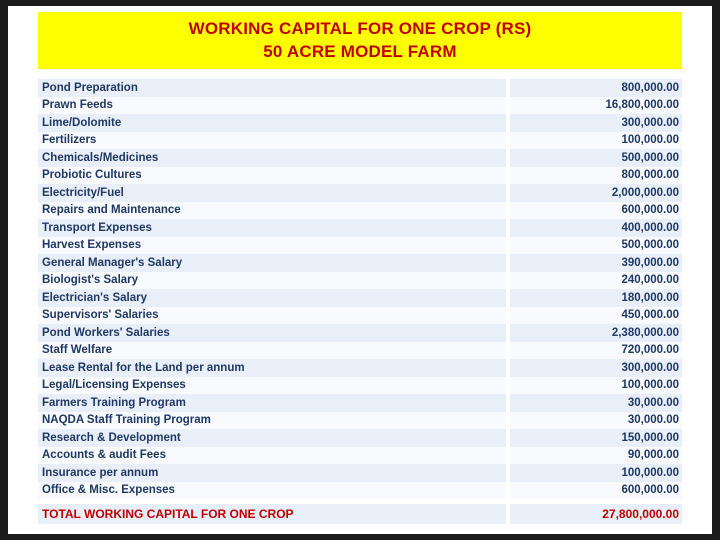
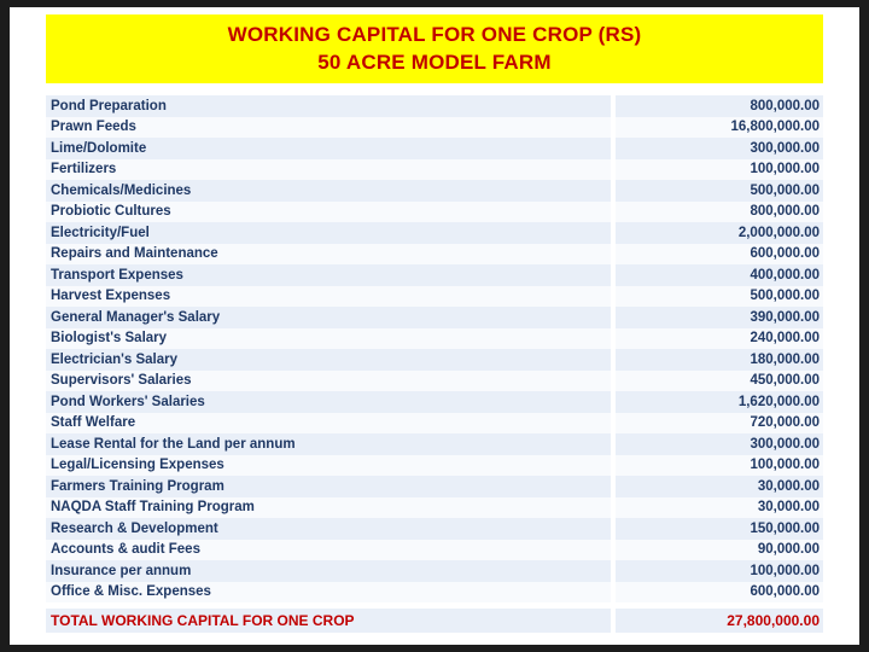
  WORKING CAPITAL FOR ONE CROP (RS)
  50 ACRE MODEL FARM
  Pond Preparation
  800,000.00
  Prawn Feeds
  16,800,000.00
  Lime/Dolomite
  300,000.00
  Fertilizers
  100,000.00
  Chemicals/Medicines
  500,000.00
  Probiotic Cultures
  800,000.00
  Electricity/Fuel
  2,000,000.00
  Repairs and Maintenance
  600,000.00
  Transport Expenses
  400,000.00
  Harvest Expenses
  500,000.00
  General Manager's Salary
  390,000.00
  Biologist's Salary
  240,000.00
  Electrician's Salary
  180,000.00
  Supervisors' Salaries
  450,000.00
  Pond Workers' Salaries
- 2,380,000.00
+ 1,620,000.00
  Staff Welfare
  720,000.00
  Lease Rental for the Land per annum
  300,000.00
  Legal/Licensing Expenses
  100,000.00
  Farmers Training Program
  30,000.00
  NAQDA Staff Training Program
  30,000.00
  Research & Development
  150,000.00
  Accounts & audit Fees
  90,000.00
  Insurance per annum
  100,000.00
  Office & Misc. Expenses
  600,000.00
  TOTAL WORKING CAPITAL FOR ONE CROP
  27,800,000.00
